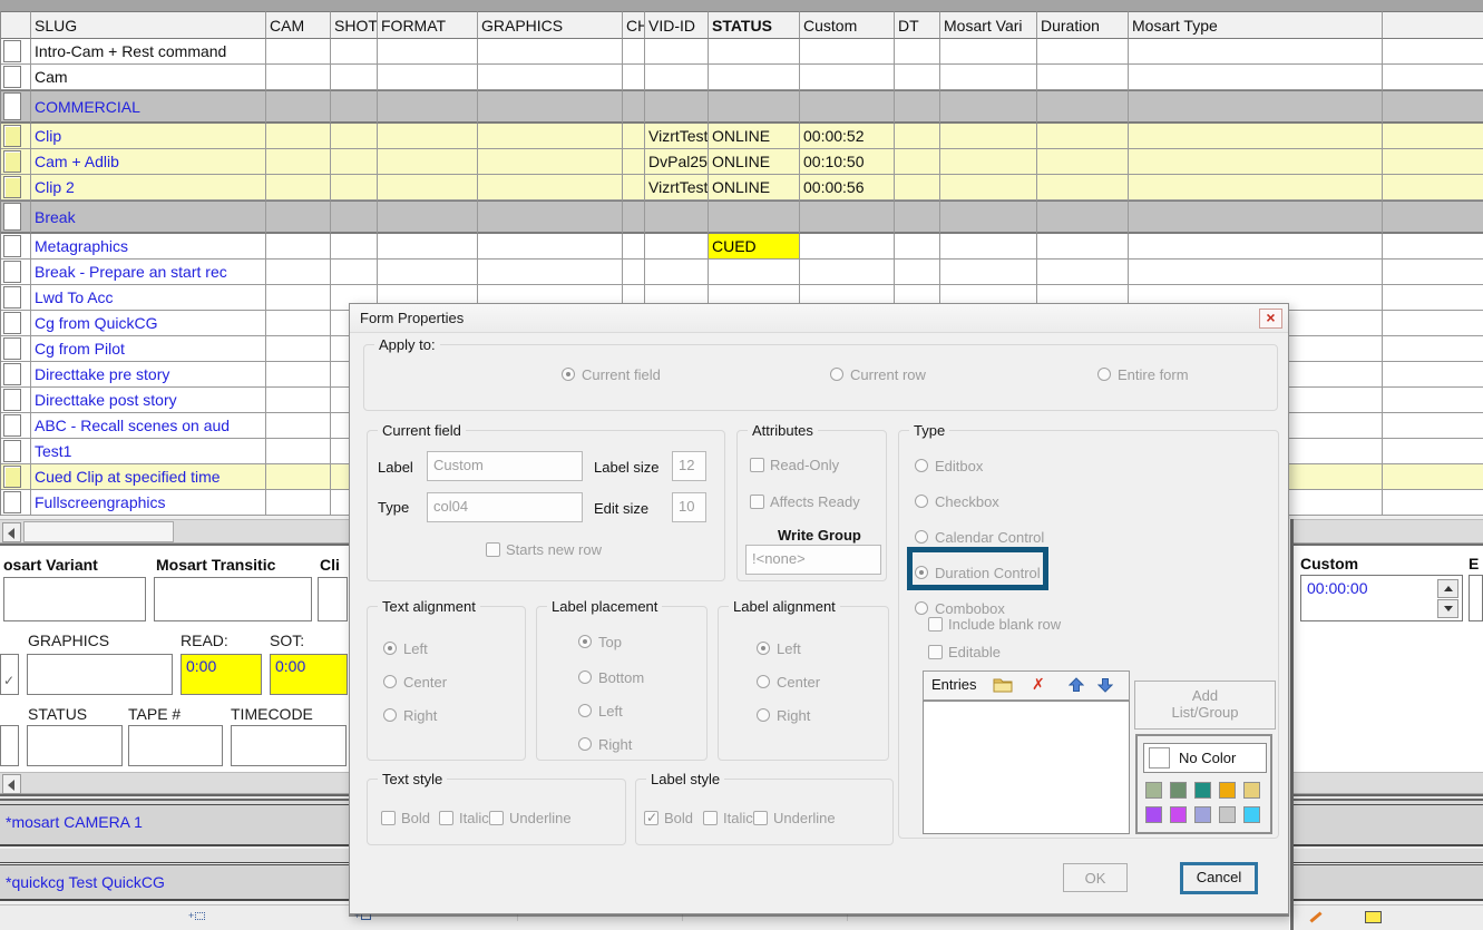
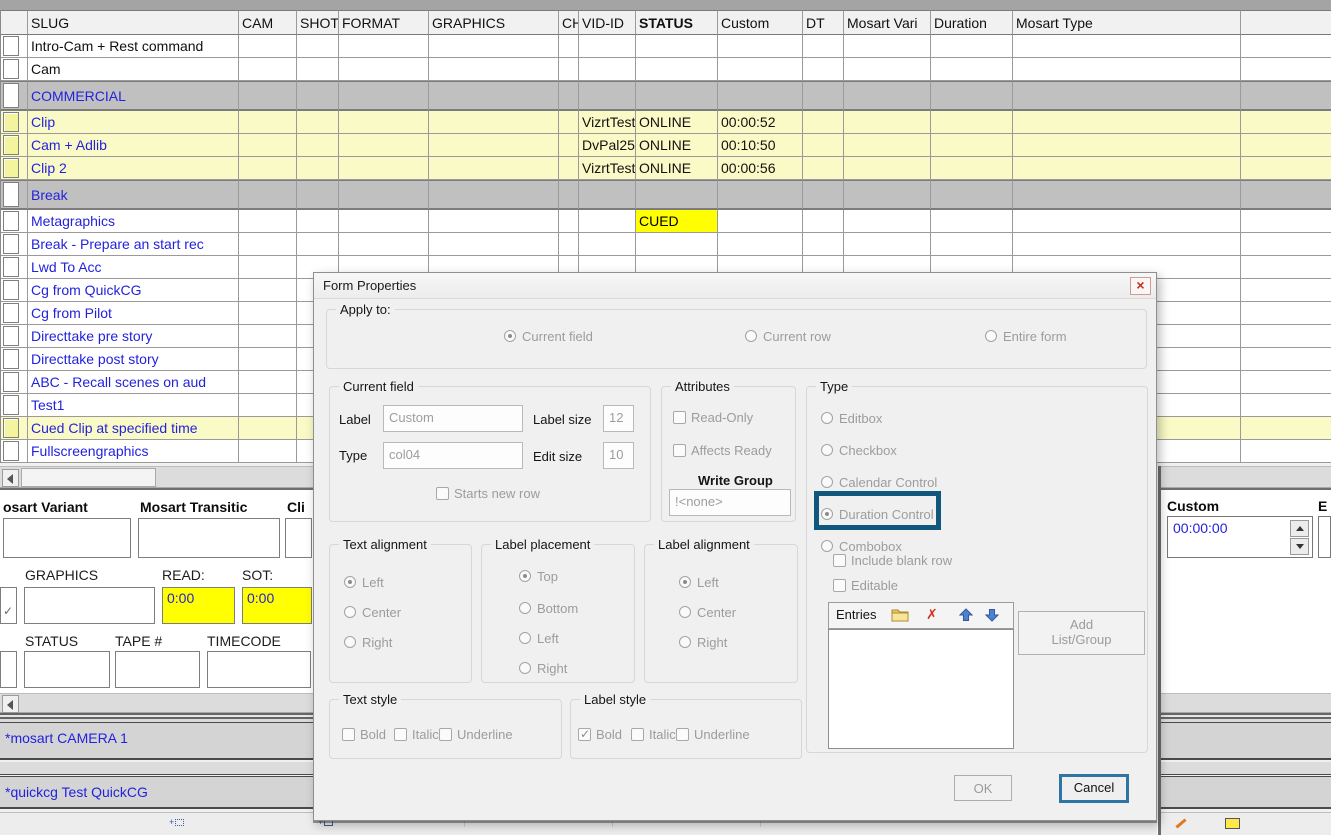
  SLUG
  CAM
  SHOT
  FORMAT
  GRAPHICS
  CH
  VID-ID
  STATUS
  Custom
  DT
  Mosart Vari
  Duration
  Mosart Type
  Intro-Cam + Rest command
  Cam
  COMMERCIAL
  Clip
  VizrtTest
  ONLINE
  00:00:52
  Cam + Adlib
  DvPal25
  ONLINE
  00:10:50
  Clip 2
  VizrtTest
  ONLINE
  00:00:56
  Break
  Metagraphics
  CUED
  Break - Prepare an start rec
  Lwd To Acc
  Cg from QuickCG
  Cg from Pilot
  Directtake pre story
  Directtake post story
  ABC - Recall scenes on aud
  Test1
  Cued Clip at specified time
  Fullscreengraphics
  osart Variant
  Mosart Transitic
  Cli
  GRAPHICS
  READ:
  SOT:
  ✓
  0:00
  0:00
  STATUS
  TAPE #
  TIMECODE
  Custom
  E
  00:00:00
  *mosart CAMERA 1
  *quickcg Test QuickCG
  +
  +
  Form Properties
  ×
  Apply to:
  Current field
  Current row
  Entire form
  Current field
  Label
  Custom
  Label size
  12
  Type
  col04
  Edit size
  10
  Starts new row
  Attributes
  Read-Only
  Affects Ready
  Write Group
  !<none>
  Type
  Editbox
  Checkbox
  Calendar Control
  Duration Control
  Combobox
  Include blank row
  Editable
  Entries
  ✗
  Add
  List/Group
- No Color
  Text alignment
  Left
  Center
  Right
  Label placement
  Top
  Bottom
  Left
  Right
  Label alignment
  Left
  Center
  Right
  Text style
  Bold
  Italic
  Underline
  Label style
  Bold
  Italic
  Underline
  OK
  Cancel
